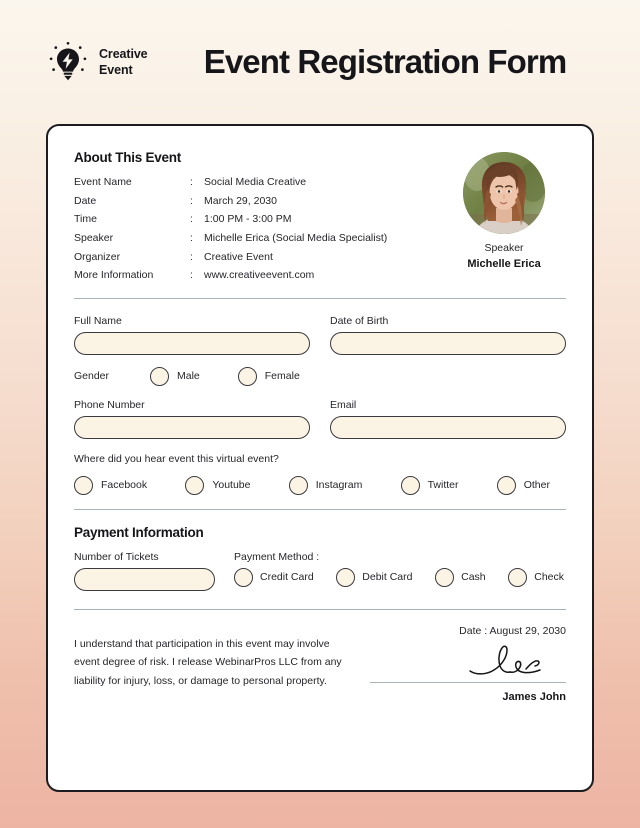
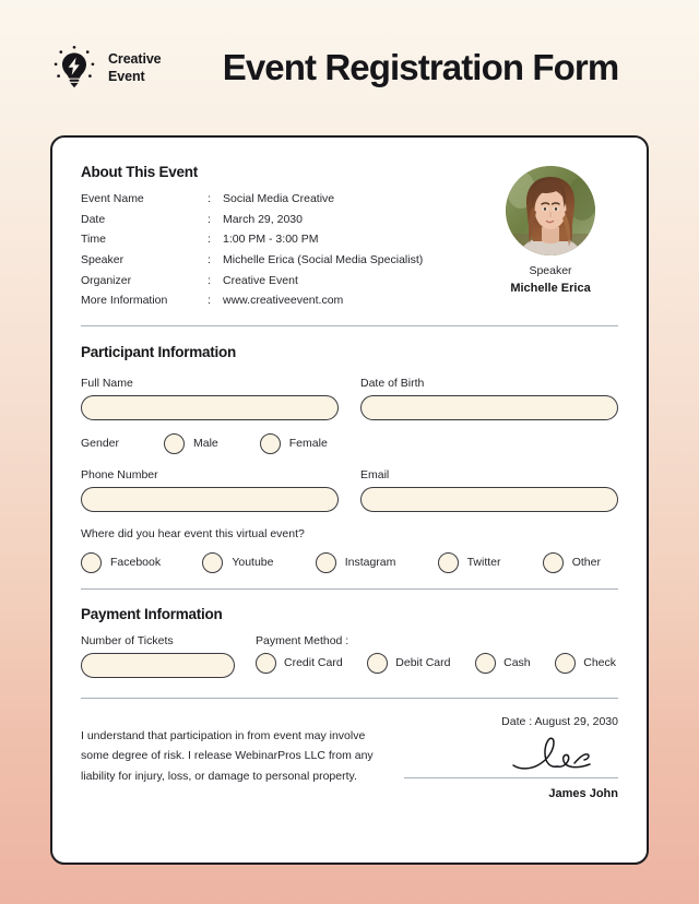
  Creative
  Event
  Event Registration Form
  About This Event
  Event Name	:	Social Media Creative
  Date	:	March 29, 2030
  Time	:	1:00 PM - 3:00 PM
  Speaker	:	Michelle Erica (Social Media Specialist)
  Organizer	:	Creative Event
  More Information	:	www.creativeevent.com
  Speaker
  Michelle Erica
+ Participant Information
  Full Name
  Date of Birth
  Gender
  Male
  Female
  Phone Number
  Email
  Where did you hear event this virtual event?
  Facebook
  Youtube
  Instagram
  Twitter
  Other
  Payment Information
  Number of Tickets
  Payment Method :
  Credit Card
  Debit Card
  Cash
  Check
- I understand that participation in this event may involve
+ I understand that participation in from event may involve
- event degree of risk. I release WebinarPros LLC from any
+ some degree of risk. I release WebinarPros LLC from any
  liability for injury, loss, or damage to personal property.
  Date : August 29, 2030
  James John
